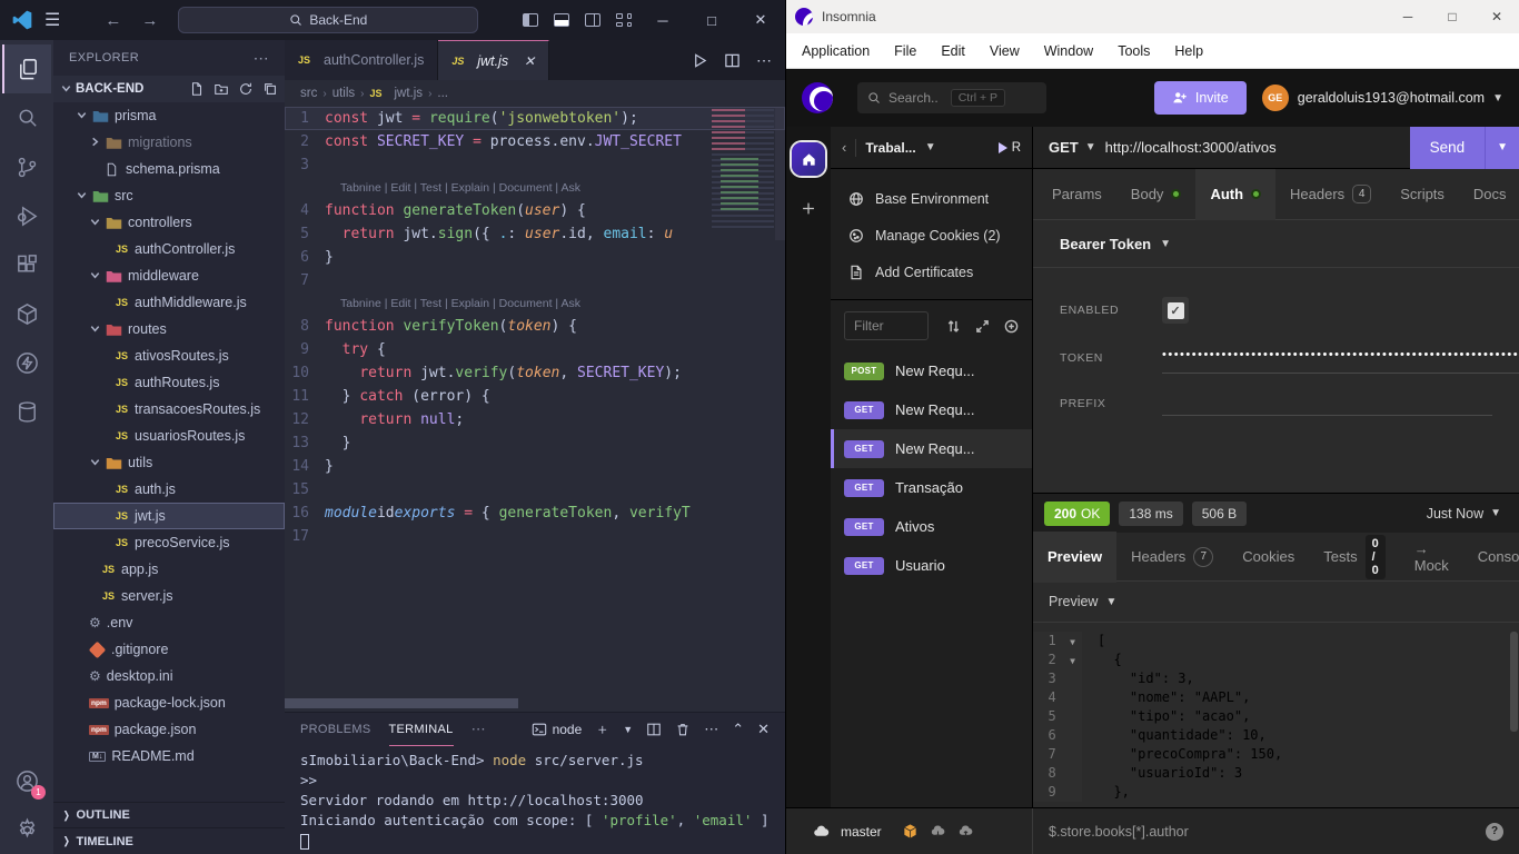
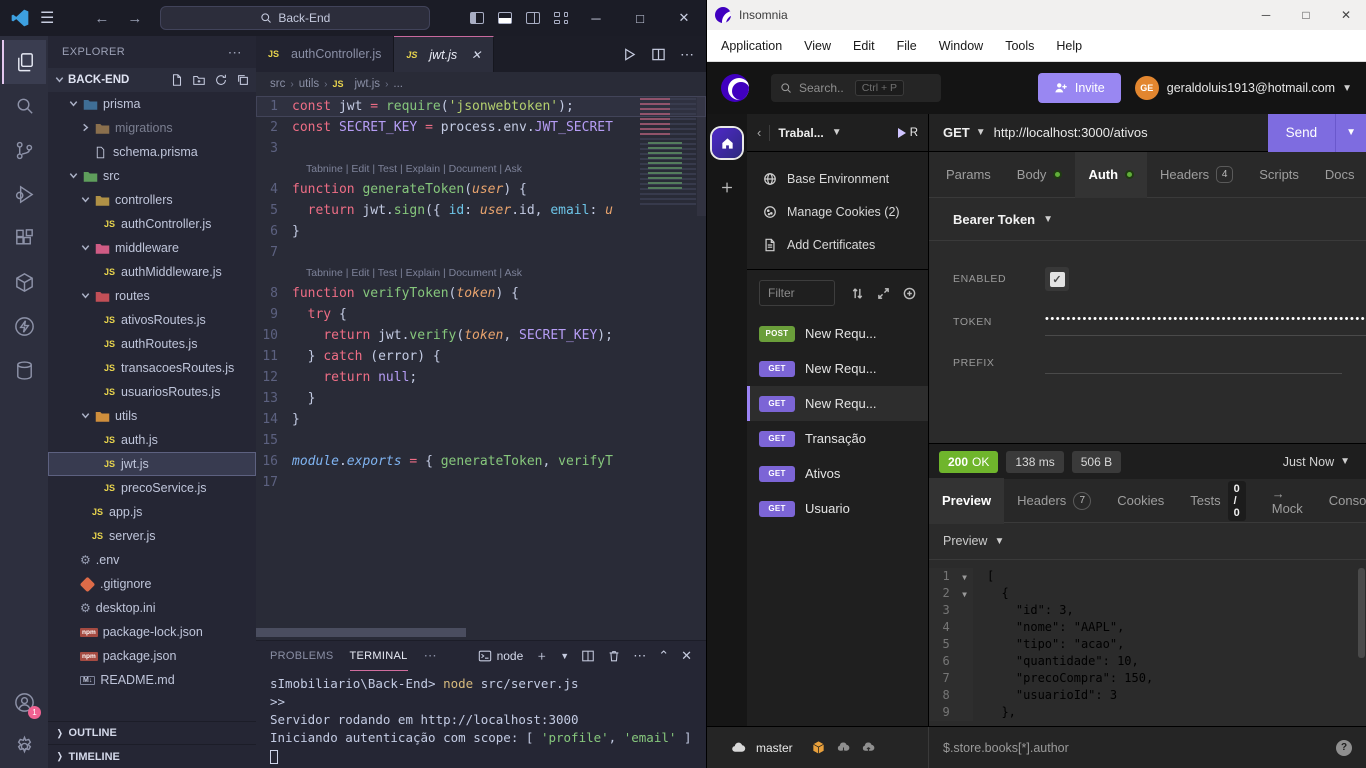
  ☰
  ←
  →
  Back-End
  ─
  □
  ✕
  1
  EXPLORER
  ⋯
  BACK-END
  prisma
  migrations
  schema.prisma
  src
  controllers
  JS
  authController.js
  middleware
  JS
  authMiddleware.js
  routes
  JS
  ativosRoutes.js
  JS
  authRoutes.js
  JS
  transacoesRoutes.js
  JS
  usuariosRoutes.js
  utils
  JS
  auth.js
  JS
  jwt.js
  JS
  precoService.js
  JS
  app.js
  JS
  server.js
  ⚙
  .env
  .gitignore
  ⚙
  desktop.ini
  package-lock.json
  package.json
  README.md
  ❭
  OUTLINE
  ❭
  TIMELINE
  JS
  authController.js
  JS
  jwt.js
  ✕
  ⋯
  src
  ›
  utils
  ›
  JS
  jwt.js
  ›
  ...
  1
  const jwt = require('jsonwebtoken');
  2
  const SECRET_KEY = process.env.JWT_SECRET
  3
  Tabnine | Edit | Test | Explain | Document | Ask
  4
  function generateToken(user) {
  5
- return jwt.sign({ .: user.id, email: u
+ return jwt.sign({ id: user.id, email: u
  6
  }
  7
  Tabnine | Edit | Test | Explain | Document | Ask
  8
  function verifyToken(token) {
  9
  try {
  10
  return jwt.verify(token, SECRET_KEY);
  11
  } catch (error) {
  12
  return null;
  13
  }
  14
  }
  15
  16
- moduleidexports = { generateToken, verifyT
+ module.exports = { generateToken, verifyT
  17
  PROBLEMS
  TERMINAL
  ⋯
  node
  ＋
  ▼
  ⋯
  ⌃
  ✕
  sImobiliario\Back-End> node src/server.js
  >>
  Servidor rodando em http://localhost:3000
  Iniciando autenticação com scope: [ 'profile', 'email' ]
  Insomnia
  ─
  □
  ✕
  Application
- File
+ View
  Edit
- View
+ File
  Window
  Tools
  Help
  Search..
  Ctrl + P
  Invite
  GE
  geraldoluis1913@hotmail.com
  ▼
  ＋
  ‹
  Trabal...
  ▼
  R
  Base Environment
  Manage Cookies (2)
  Add Certificates
  Filter
  POST
  New Requ...
  GET
  New Requ...
  GET
  New Requ...
  GET
  Transação
  GET
  Ativos
  GET
  Usuario
  GET
  ▼
  http://localhost:3000/ativos
  Send
  ▼
  Params
  Body
  Auth
  Headers
  4
  Scripts
  Docs
  Bearer Token
  ▼
  ENABLED
  ✓
  TOKEN
  ••••••••••••••••••••••••••••••••••••••••••••••••••••••••••••
  PREFIX
  200 OK
  138 ms
  506 B
  Just Now
  ▼
  Preview
  Headers
  7
  Cookies
  Tests
  0 / 0
  → Mock
  Conso
  Preview
  ▼
  1 ▼
  [
  2 ▼
  {
  3
  "id": 3,
  4
  "nome": "AAPL",
  5
  "tipo": "acao",
  6
  "quantidade": 10,
  7
  "precoCompra": 150,
  8
  "usuarioId": 3
  9
  },
  master
  $.store.books[*].author
  ?
